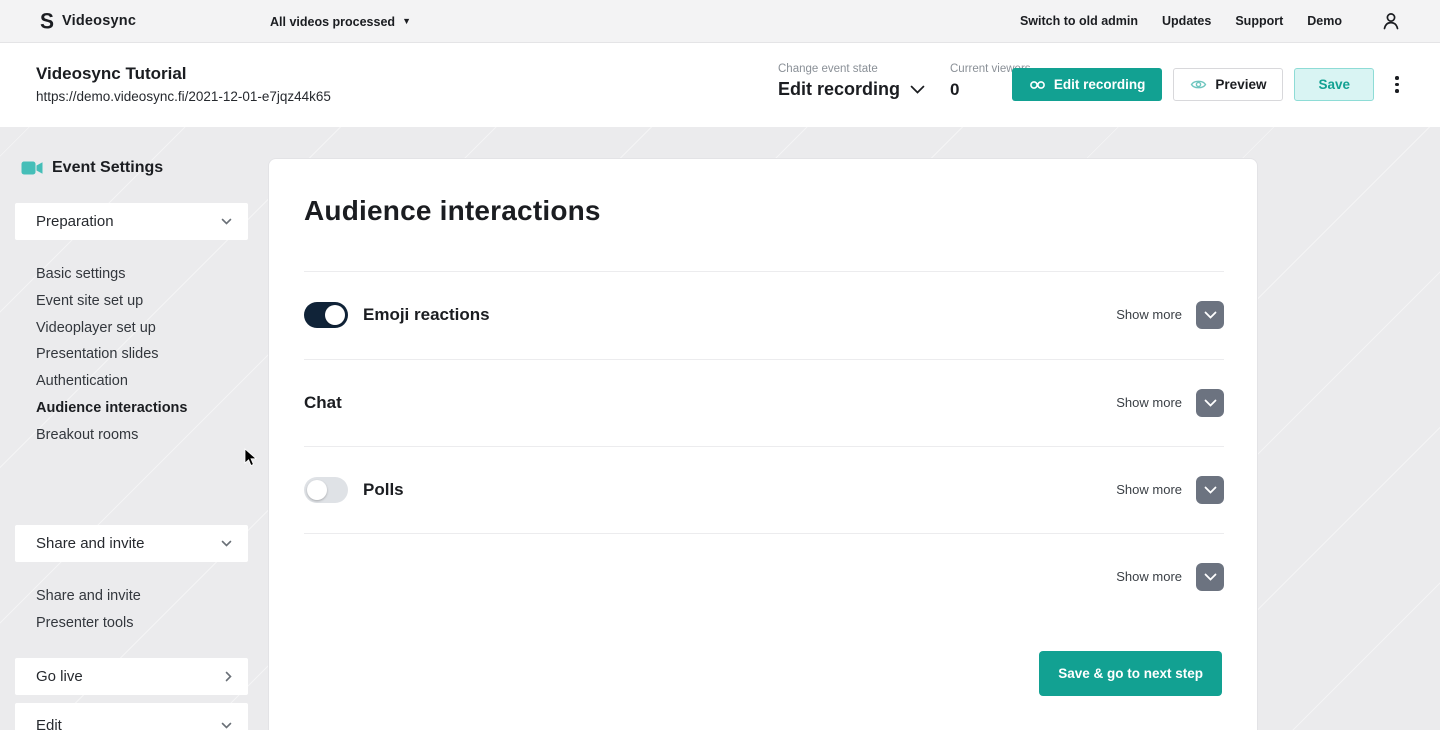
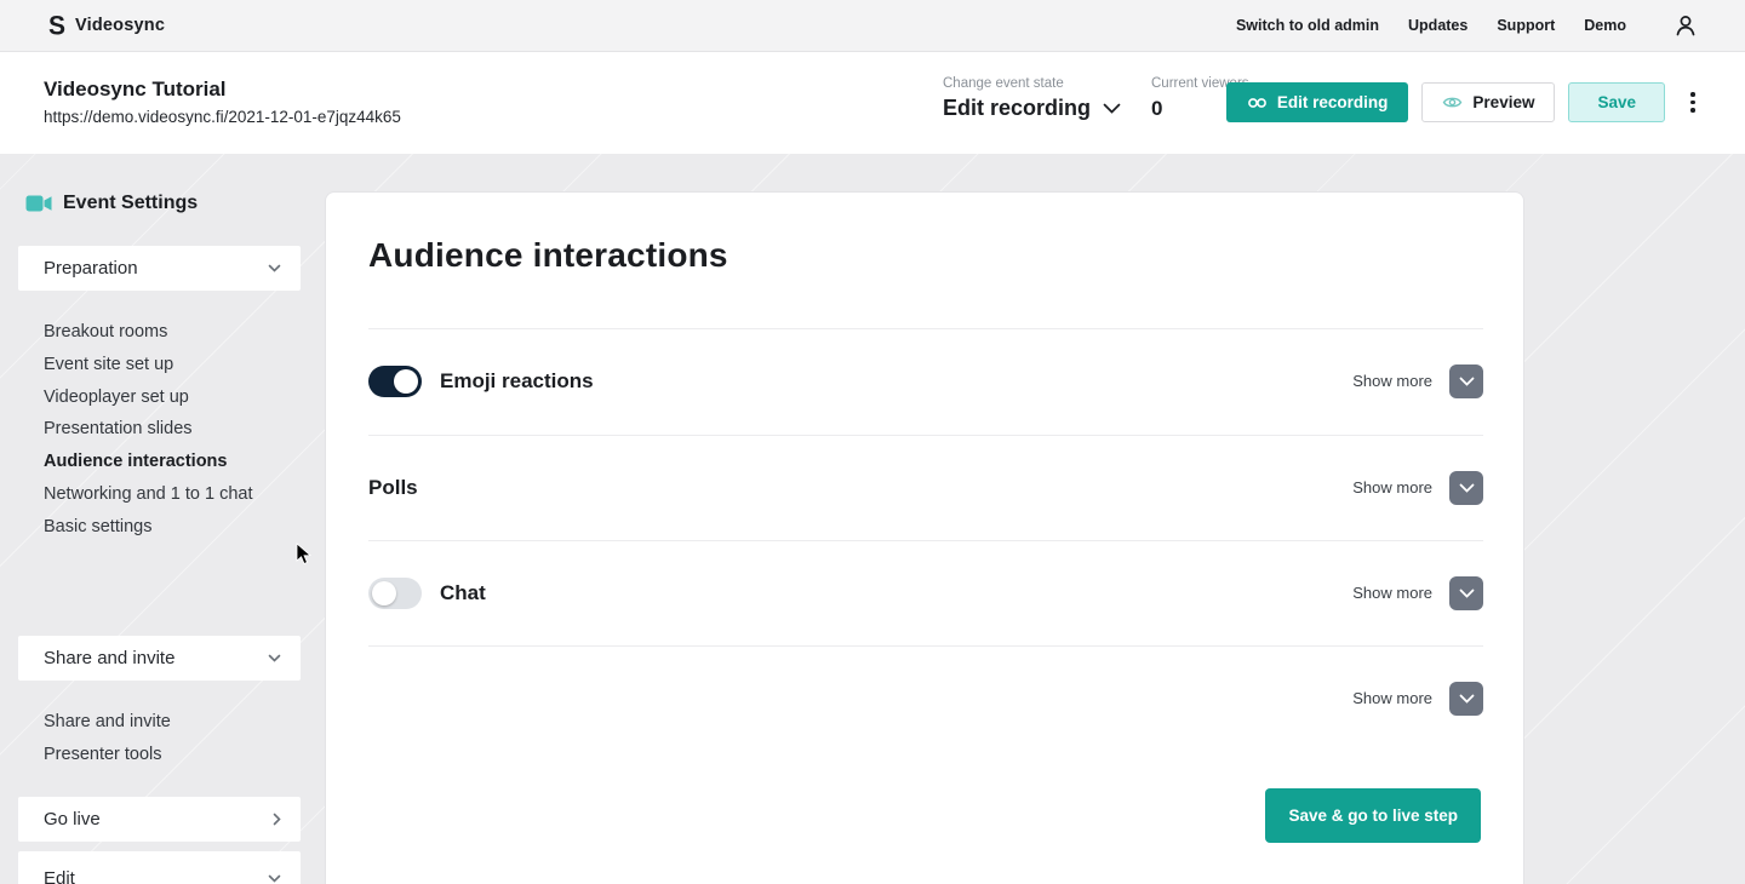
  S
  Videosync
- All videos processed
- ▼
  Switch to old admin
  Updates
  Support
  Demo
  Videosync Tutorial
  https://demo.videosync.fi/2021-12-01-e7jqz44k65
  Change event state
  Edit recording
  Current view
  0
  Edit recording
  Preview
  Save
  Event Settings
  Preparation
- Basic settings
+ Breakout rooms
  Event site set up
  Videoplayer set up
  Presentation slides
- Authentication
  Audience interactions
+ Networking and 1 to 1 chat
- Breakout rooms
+ Basic settings
  Share and invite
  Share and invite
  Presenter tools
  Go live
  Edit
  Audience interactions
  Emoji reactions
  Show more
- Chat
+ Polls
  Show more
- Polls
+ Chat
  Show more
  Show more
- Save & go to next step
+ Save & go to live step
